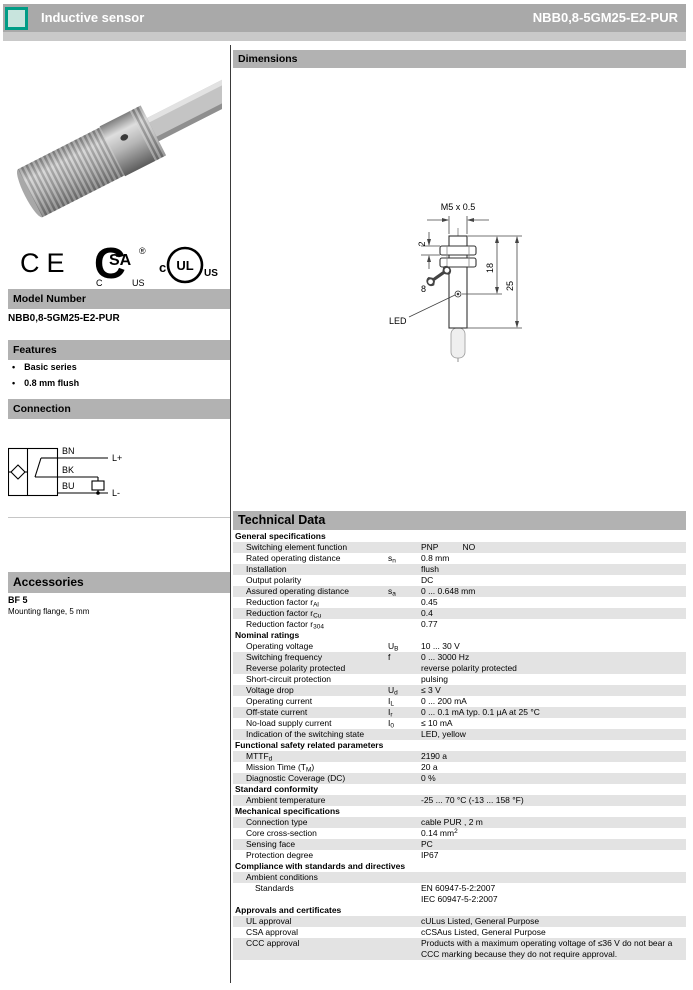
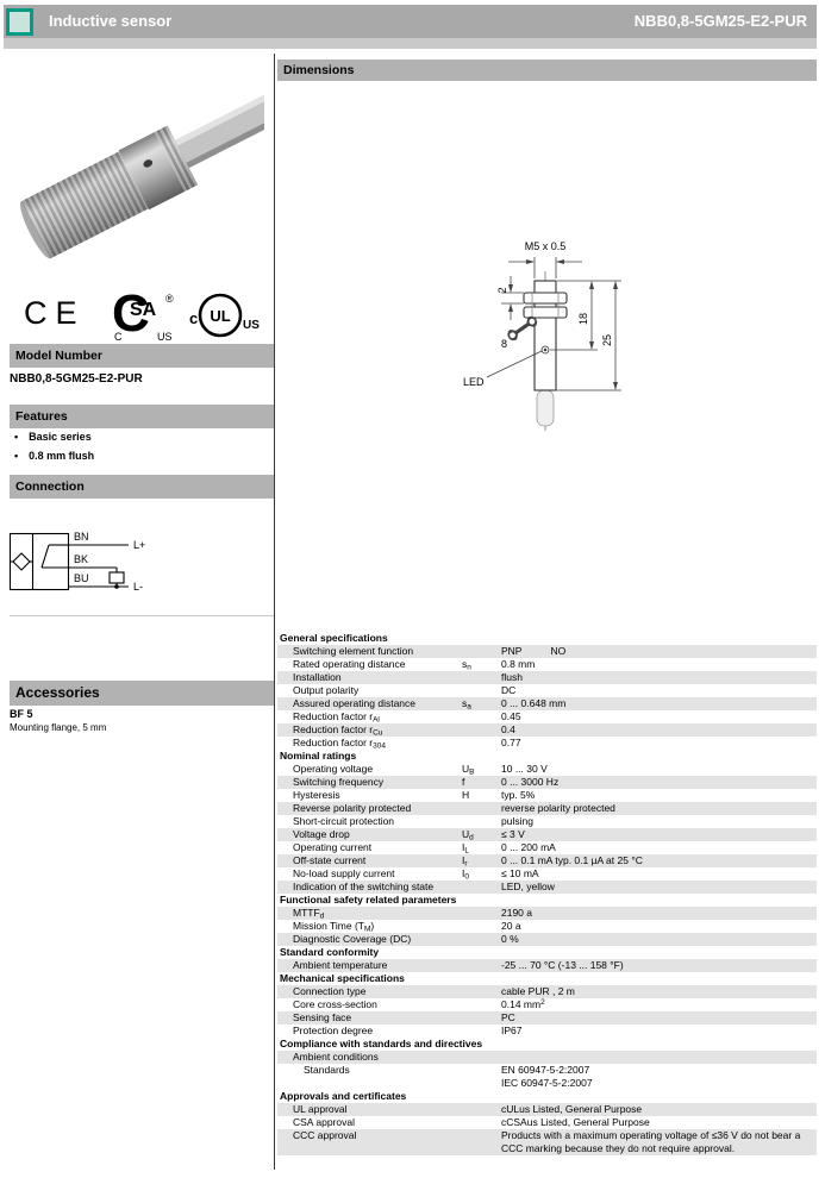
  Inductive sensor
  NBB0,8-5GM25-E2-PUR
  CE
  C
  SA
  ®
  C
  US
  c
  UL
  US
  Model Number
  NBB0,8-5GM25-E2-PUR
  Features
  •
  Basic series
  •
  0.8 mm flush
  Connection
  BN
  BK
  BU
  L+
  L-
  Accessories
  BF 5
  Mounting flange, 5 mm
  Dimensions
  M5 x 0.5
  8
  LED
- Technical Data
  General specifications
  Switching element function
  PNP NO
  Rated operating distance
  0.8 mm
  Installation
  flush
  Output polarity
  DC
  Assured operating distance
  0 ... 0.648 mm
  Reduction factor r
  0.45
  Reduction factor r
  0.4
  Reduction factor r
  0.77
  Nominal ratings
  Operating voltage
  10 ... 30 V
  Switching frequency
  f
  0 ... 3000 Hz
+ Hysteresis
+ H
+ typ. 5%
  Reverse polarity protected
  reverse polarity protected
  Short-circuit protection
  pulsing
  Voltage drop
  ≤ 3 V
  Operating current
  0 ... 200 mA
  Off-state current
  0 ... 0.1 mA typ. 0.1 µA at 25 °C
  No-load supply current
  ≤ 10 mA
  Indication of the switching state
  LED, yellow
  Functional safety related parameters
  MTTF
  2190 a
  Mission Time (T )
  20 a
  Diagnostic Coverage (DC)
  0 %
  Standard conformity
  Ambient temperature
  -25 ... 70 °C (-13 ... 158 °F)
  Mechanical specifications
  Connection type
  cable PUR , 2 m
  Core cross-section
  0.14 mm
  Sensing face
  PC
  Protection degree
  IP67
  Compliance with standards and directives
  Ambient conditions
  Standards
  EN 60947-5-2:2007
  IEC 60947-5-2:2007
  Approvals and certificates
  UL approval
  cULus Listed, General Purpose
  CSA approval
  cCSAus Listed, General Purpose
  CCC approval
  Products with a maximum operating voltage of ≤36 V do not bear a CCC marking because they do not require approval.
